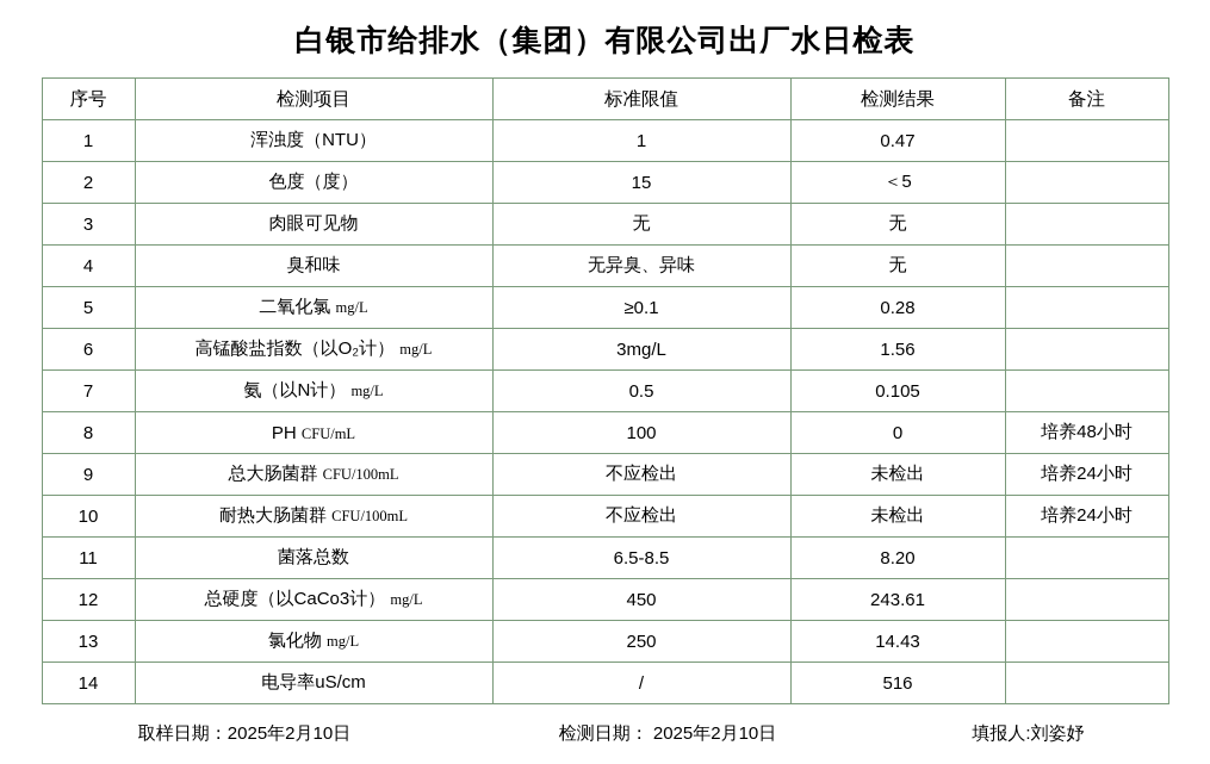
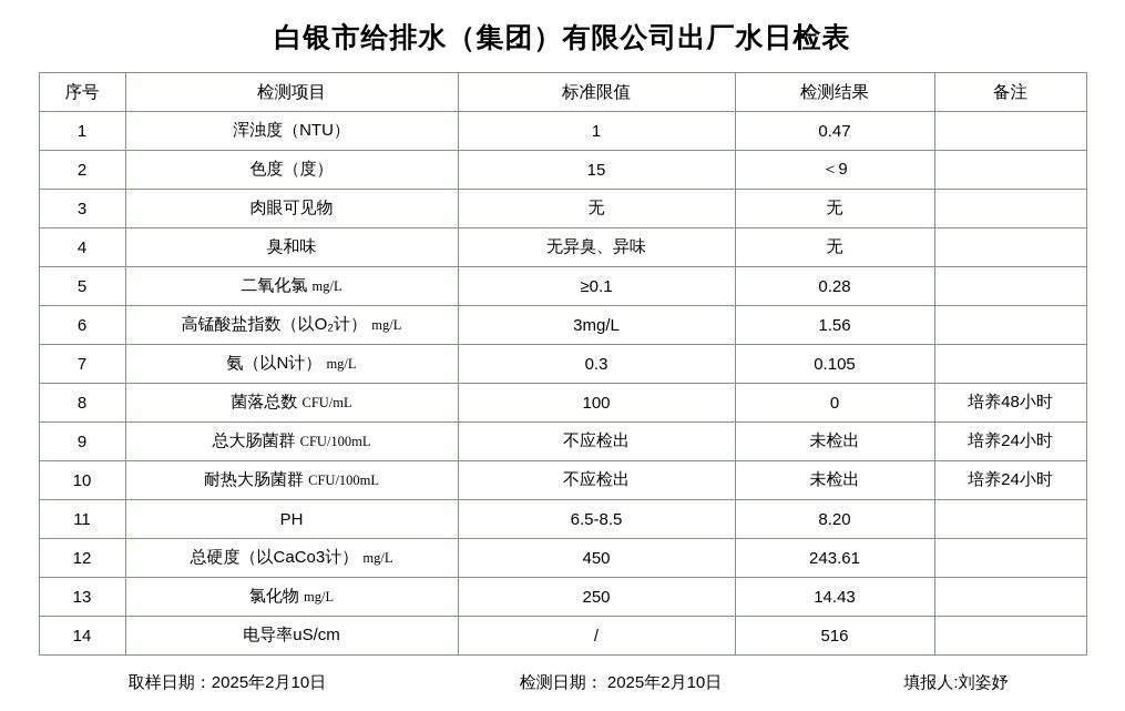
  白银市给排水（集团）有限公司出厂水日检表
  序号	检测项目	标准限值	检测结果	备注
  1	浑浊度（NTU）	1	0.47
- 2	色度（度）	15	＜5
+ 2	色度（度）	15	＜9
  3	肉眼可见物	无	无
  4	臭和味	无异臭、异味	无
  5	二氧化氯 mg/L	≥0.1	0.28
  6	高锰酸盐指数（以O₂计） mg/L	3mg/L	1.56
- 7	氨（以N计） mg/L	0.5	0.105
+ 7	氨（以N计） mg/L	0.3	0.105
- 8	PH CFU/mL	100	0	培养48小时
+ 8	菌落总数 CFU/mL	100	0	培养48小时
  9	总大肠菌群 CFU/100mL	不应检出	未检出	培养24小时
  10	耐热大肠菌群 CFU/100mL	不应检出	未检出	培养24小时
- 11	菌落总数	6.5-8.5	8.20
+ 11	PH	6.5-8.5	8.20
  12	总硬度（以CaCo3计） mg/L	450	243.61
  13	氯化物 mg/L	250	14.43
  14	电导率uS/cm	/	516
  取样日期：2025年2月10日
  检测日期： 2025年2月10日
  填报人:刘姿妤
